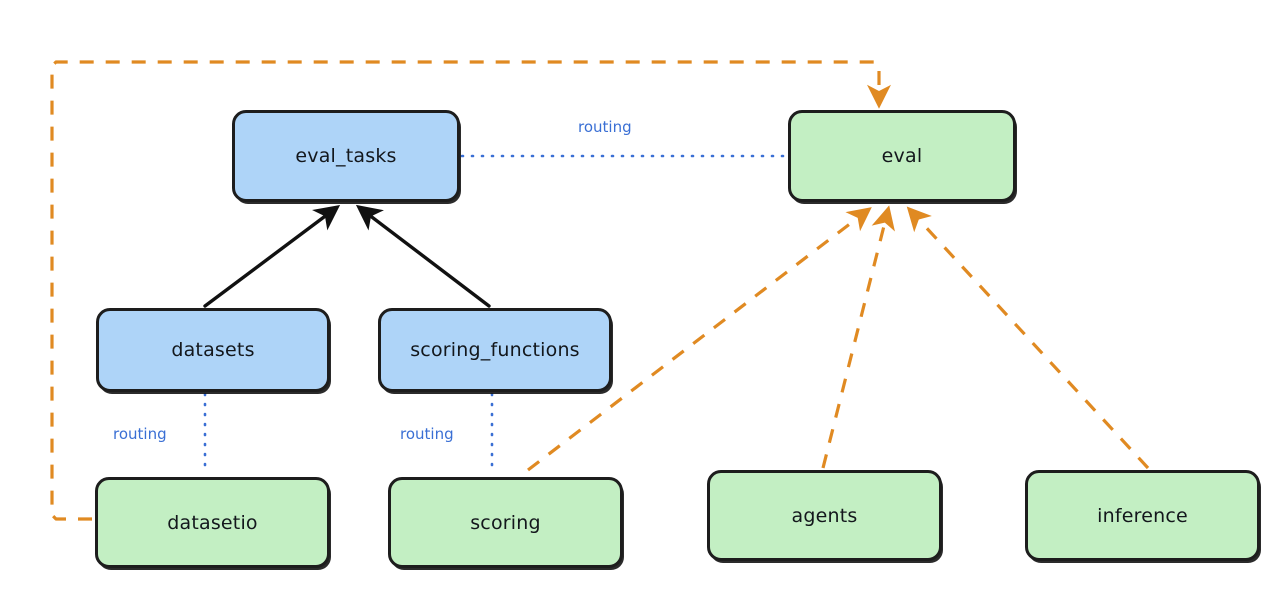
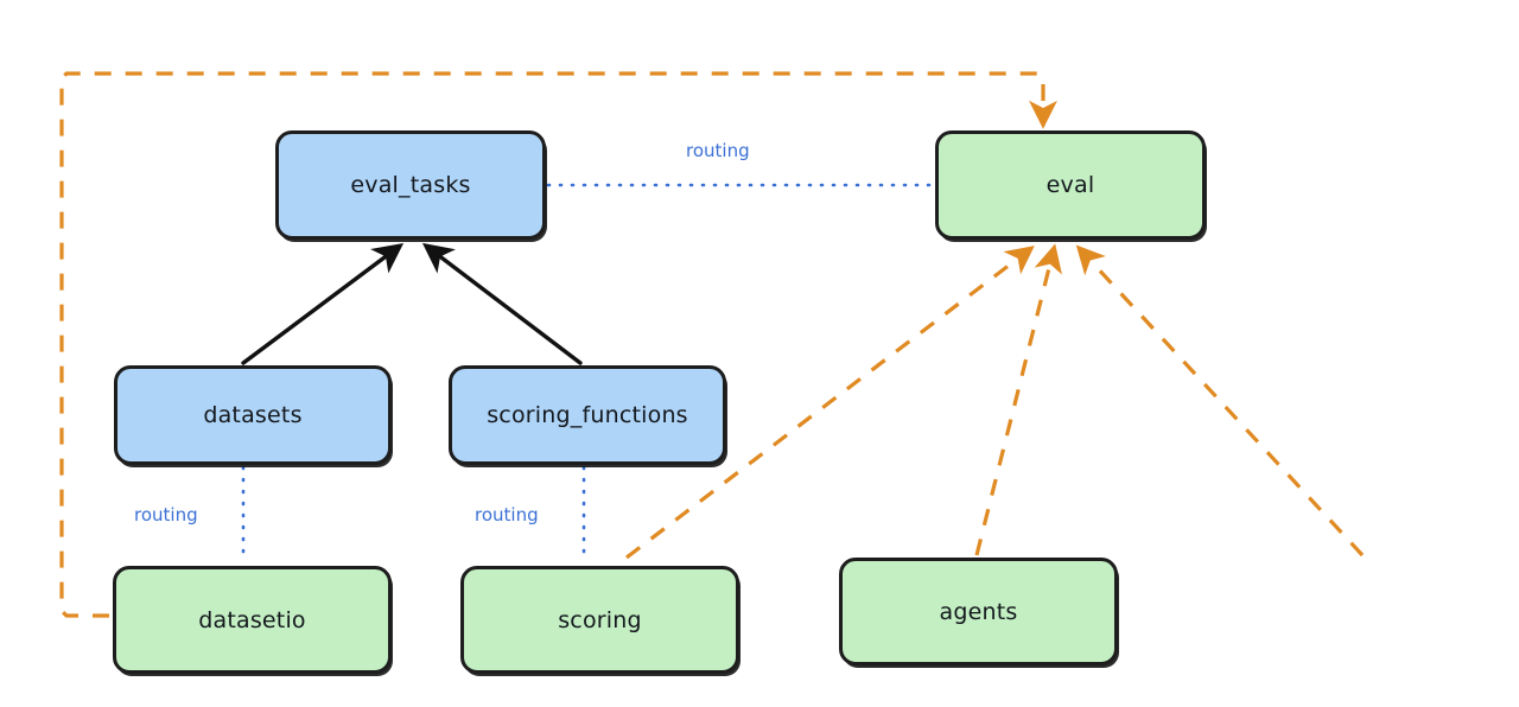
  eval_tasks
  eval
  datasets
  scoring_functions
  datasetio
  scoring
  agents
- inference
  routing
  routing
  routing
